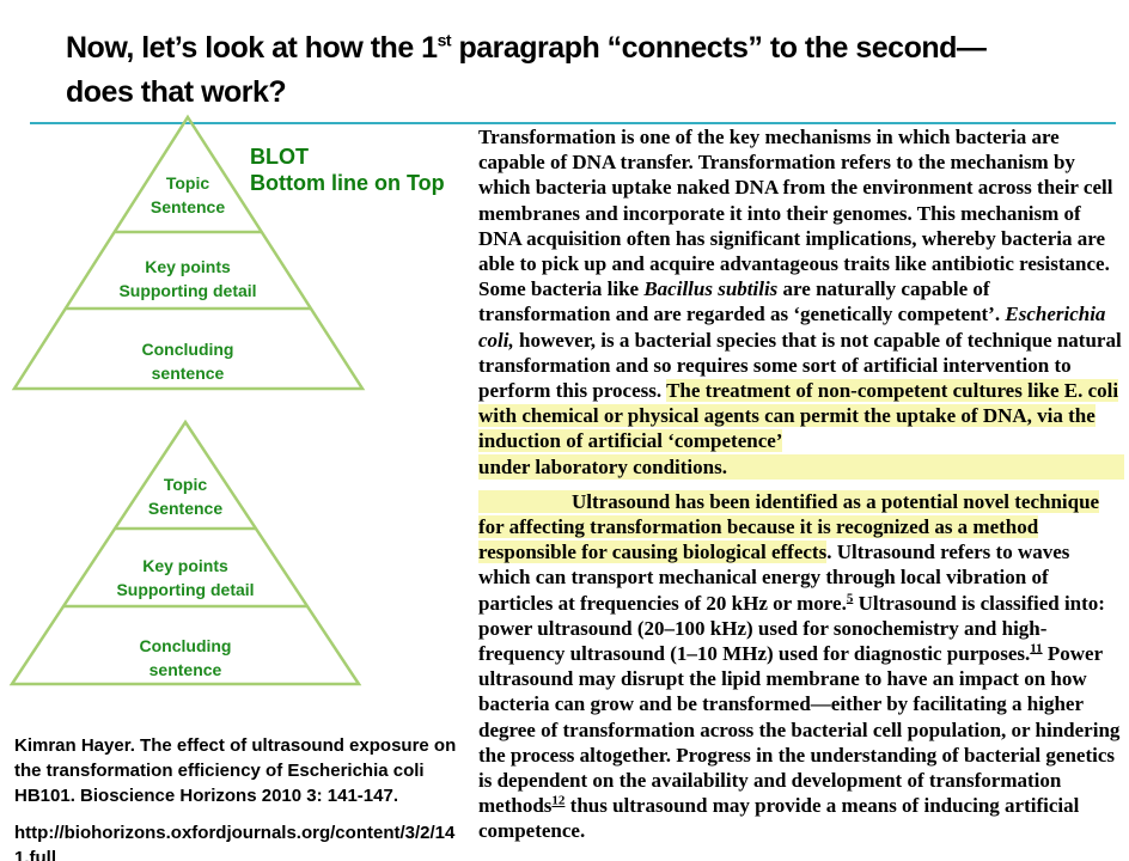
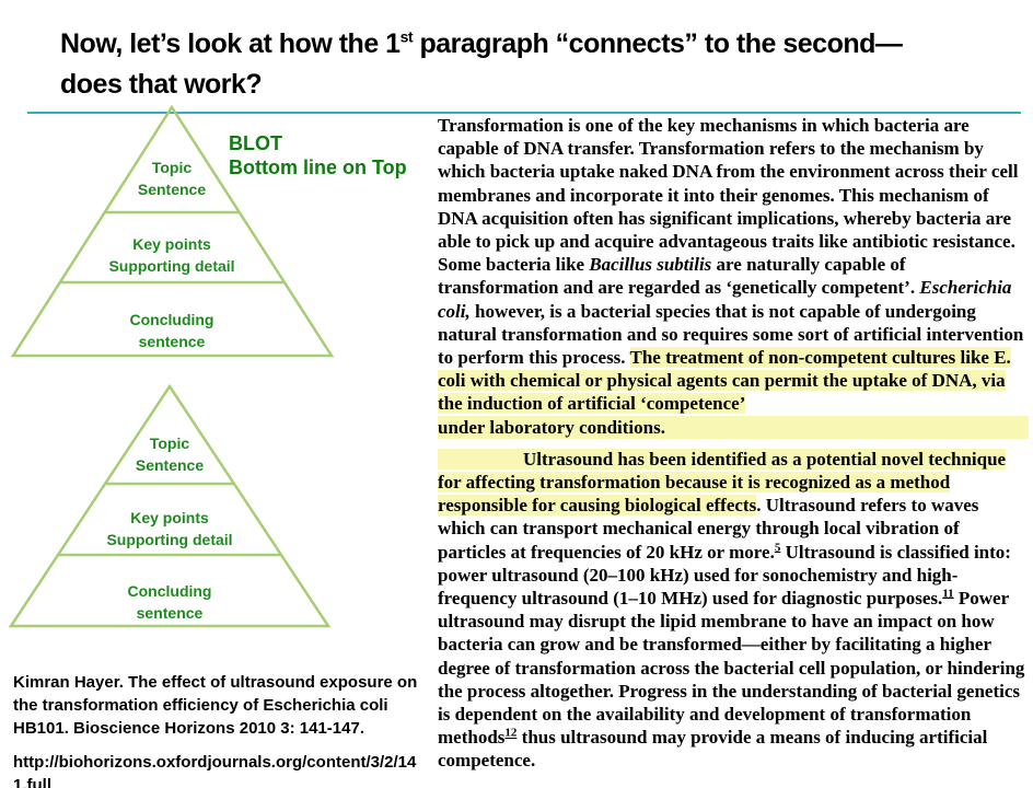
  Now, let’s look at how the 1st paragraph “connects” to the second—
  does that work?
  Topic
  Sentence
  Key points
  Supporting detail
  Concluding
  sentence
  BLOT
  Bottom line on Top
  Topic
  Sentence
  Key points
  Supporting detail
  Concluding
  sentence
- Transformation is one of the key mechanisms in which bacteria are capable of DNA transfer. Transformation refers to the mechanism by which bacteria uptake naked DNA from the environment across their cell membranes and incorporate it into their genomes. This mechanism of DNA acquisition often has significant implications, whereby bacteria are able to pick up and acquire advantageous traits like antibiotic resistance. Some bacteria like Bacillus subtilis are naturally capable of transformation and are regarded as ‘genetically competent’. Escherichia coli, however, is a bacterial species that is not capable of technique natural transformation and so requires some sort of artificial intervention to perform this process. The treatment of non-competent cultures like E. coli with chemical or physical agents can permit the uptake of DNA, via the induction of artificial ‘competence’
+ Transformation is one of the key mechanisms in which bacteria are capable of DNA transfer. Transformation refers to the mechanism by which bacteria uptake naked DNA from the environment across their cell membranes and incorporate it into their genomes. This mechanism of DNA acquisition often has significant implications, whereby bacteria are able to pick up and acquire advantageous traits like antibiotic resistance. Some bacteria like Bacillus subtilis are naturally capable of transformation and are regarded as ‘genetically competent’. Escherichia coli, however, is a bacterial species that is not capable of undergoing natural transformation and so requires some sort of artificial intervention to perform this process. The treatment of non-competent cultures like E. coli with chemical or physical agents can permit the uptake of DNA, via the induction of artificial ‘competence’
  under laboratory conditions.
  Ultrasound has been identified as a potential novel technique for affecting transformation because it is recognized as a method responsible for causing biological effects. Ultrasound refers to waves which can transport mechanical energy through local vibration of particles at frequencies of 20 kHz or more.5 Ultrasound is classified into: power ultrasound (20–100 kHz) used for sonochemistry and high-frequency ultrasound (1–10 MHz) used for diagnostic purposes.11 Power ultrasound may disrupt the lipid membrane to have an impact on how bacteria can grow and be transformed—either by facilitating a higher degree of transformation across the bacterial cell population, or hindering the process altogether. Progress in the understanding of bacterial genetics is dependent on the availability and development of transformation methods12 thus ultrasound may provide a means of inducing artificial competence.
  Kimran Hayer. The effect of ultrasound exposure on the transformation efficiency of Escherichia coli HB101. Bioscience Horizons 2010 3: 141-147.
  http://biohorizons.oxfordjournals.org/content/3/2/141.full
